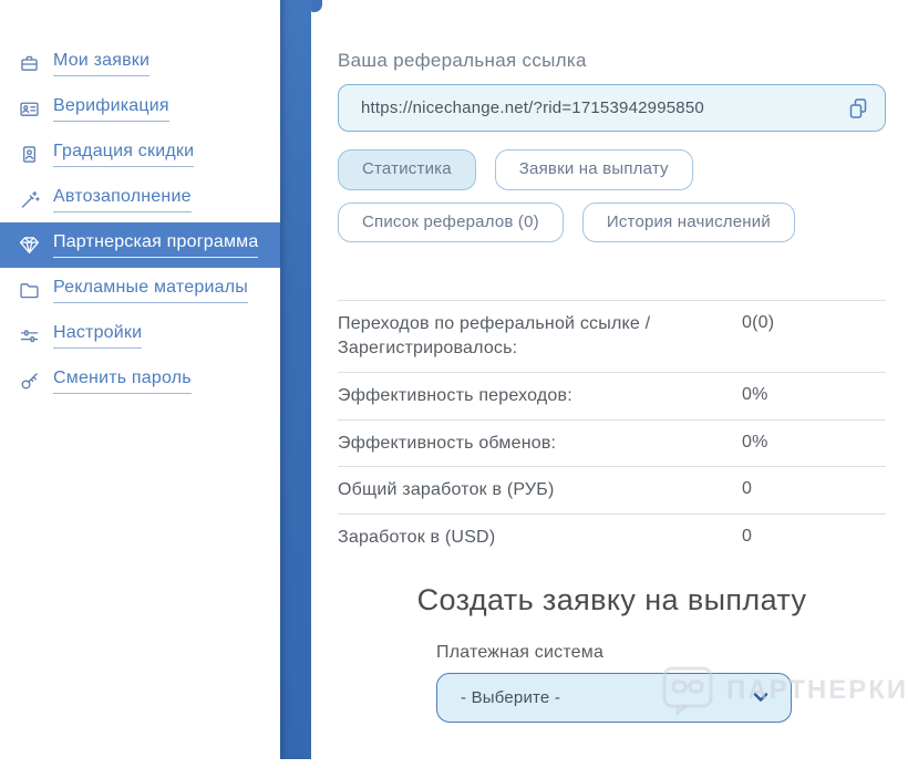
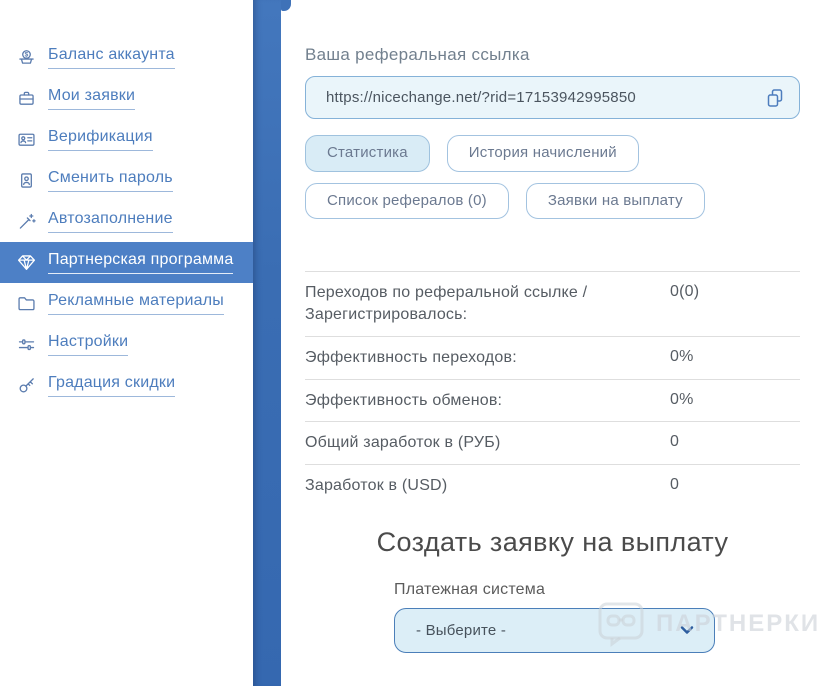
+ Баланс аккаунта
  Мои заявки
  Верификация
- Градация скидки
+ Сменить пароль
  Автозаполнение
  Партнерская программа
  Рекламные материалы
  Настройки
- Сменить пароль
+ Градация скидки
  Ваша реферальная ссылка
  https://nicechange.net/?rid=17153942995850
  Статистика
- Заявки на выплату
+ История начислений
  Список рефералов (0)
- История начислений
+ Заявки на выплату
  Переходов по реферальной ссылке / Зарегистрировалось:
  0(0)
  Эффективность переходов:
  0%
  Эффективность обменов:
  0%
  Общий заработок в (РУБ)
  0
  Заработок в (USD)
  0
  Создать заявку на выплату
  Платежная система
  - Выберите -
  ПАРТНЕРКИ
